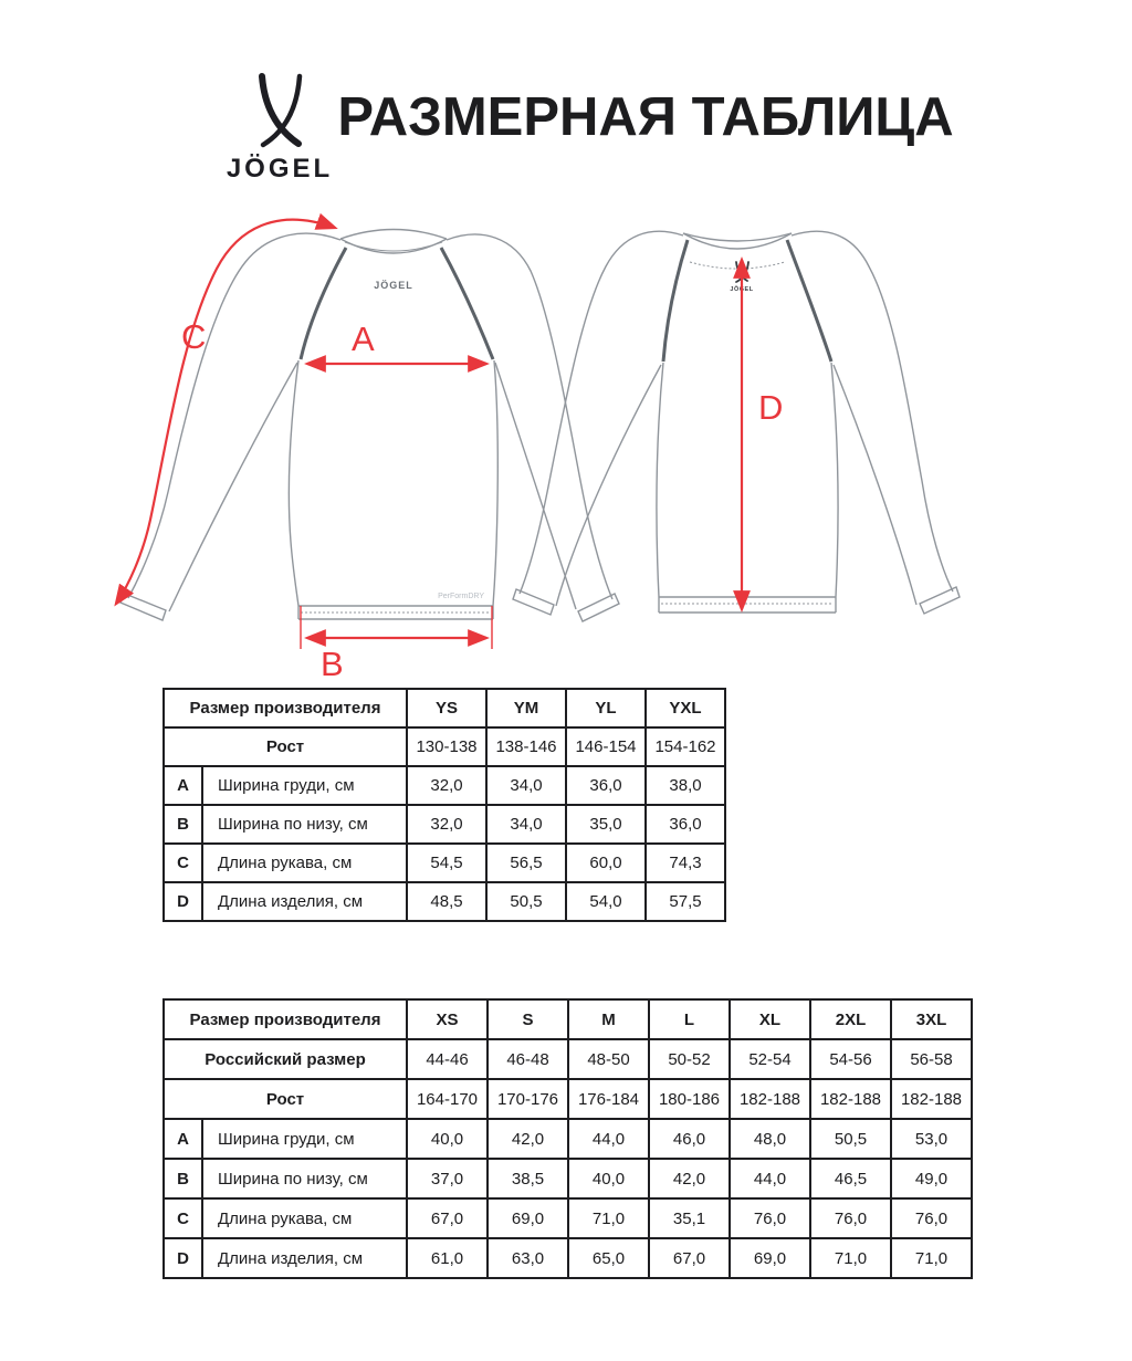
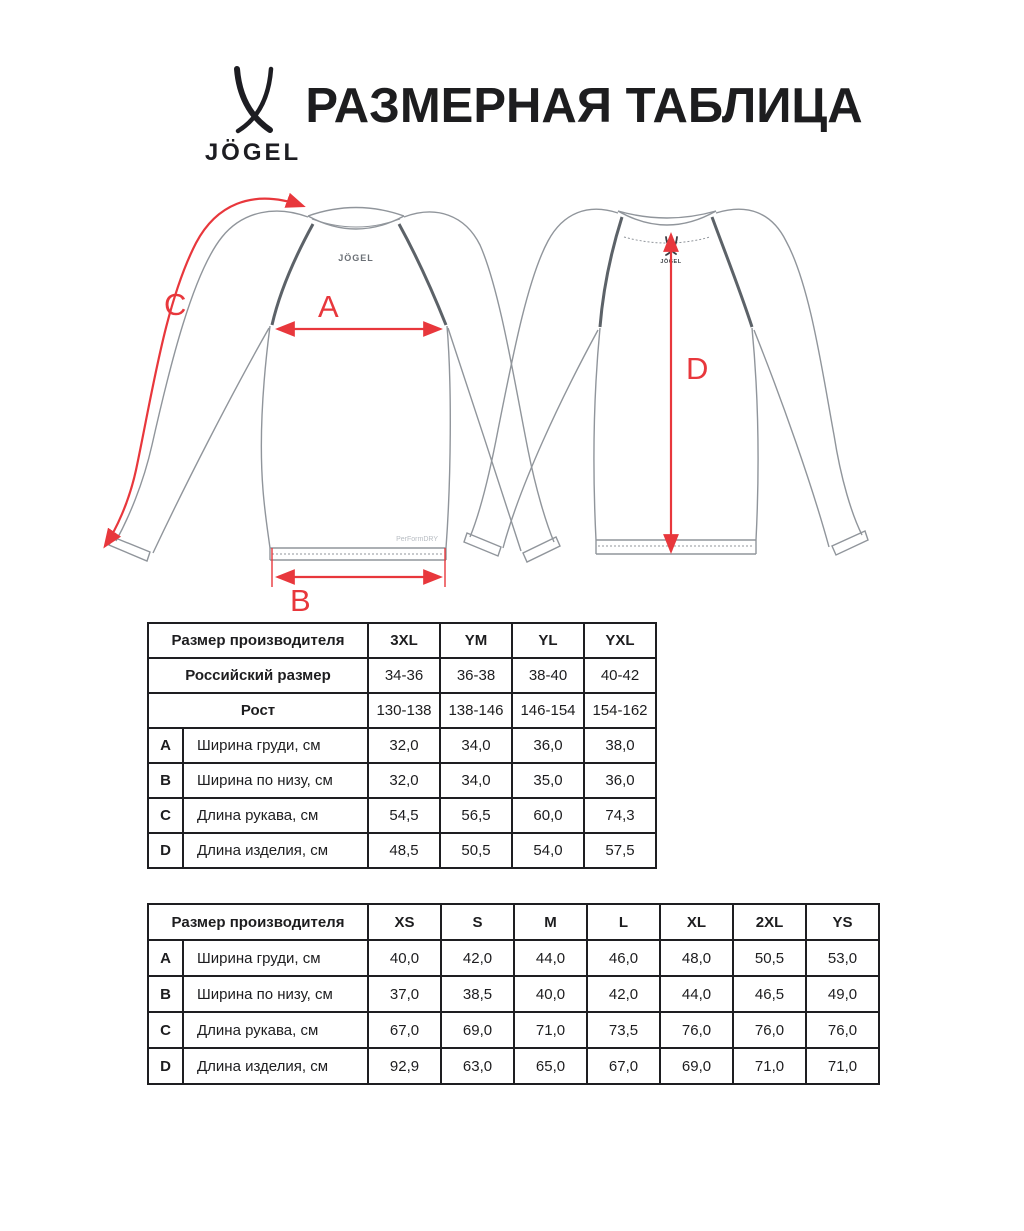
  JÖGEL
  РАЗМЕРНАЯ ТАБЛИЦА
  JÖGEL
  A
  B
  C
  D
- Размер производителя	YS	YM	YL	YXL
+ Размер производителя	3XL	YM	YL	YXL
+ Российский размер	34-36	36-38	38-40	40-42
  Рост	130-138	138-146	146-154	154-162
  A	Ширина груди, см	32,0	34,0	36,0	38,0
  B	Ширина по низу, см	32,0	34,0	35,0	36,0
  C	Длина рукава, см	54,5	56,5	60,0	74,3
  D	Длина изделия, см	48,5	50,5	54,0	57,5
- Размер производителя	XS	S	M	L	XL	2XL	3XL
+ Размер производителя	XS	S	M	L	XL	2XL	YS
- Российский размер	44-46	46-48	48-50	50-52	52-54	54-56	56-58
- Рост	164-170	170-176	176-184	180-186	182-188	182-188	182-188
  A	Ширина груди, см	40,0	42,0	44,0	46,0	48,0	50,5	53,0
  B	Ширина по низу, см	37,0	38,5	40,0	42,0	44,0	46,5	49,0
- C	Длина рукава, см	67,0	69,0	71,0	35,1	76,0	76,0	76,0
+ C	Длина рукава, см	67,0	69,0	71,0	73,5	76,0	76,0	76,0
- D	Длина изделия, см	61,0	63,0	65,0	67,0	69,0	71,0	71,0
+ D	Длина изделия, см	92,9	63,0	65,0	67,0	69,0	71,0	71,0
